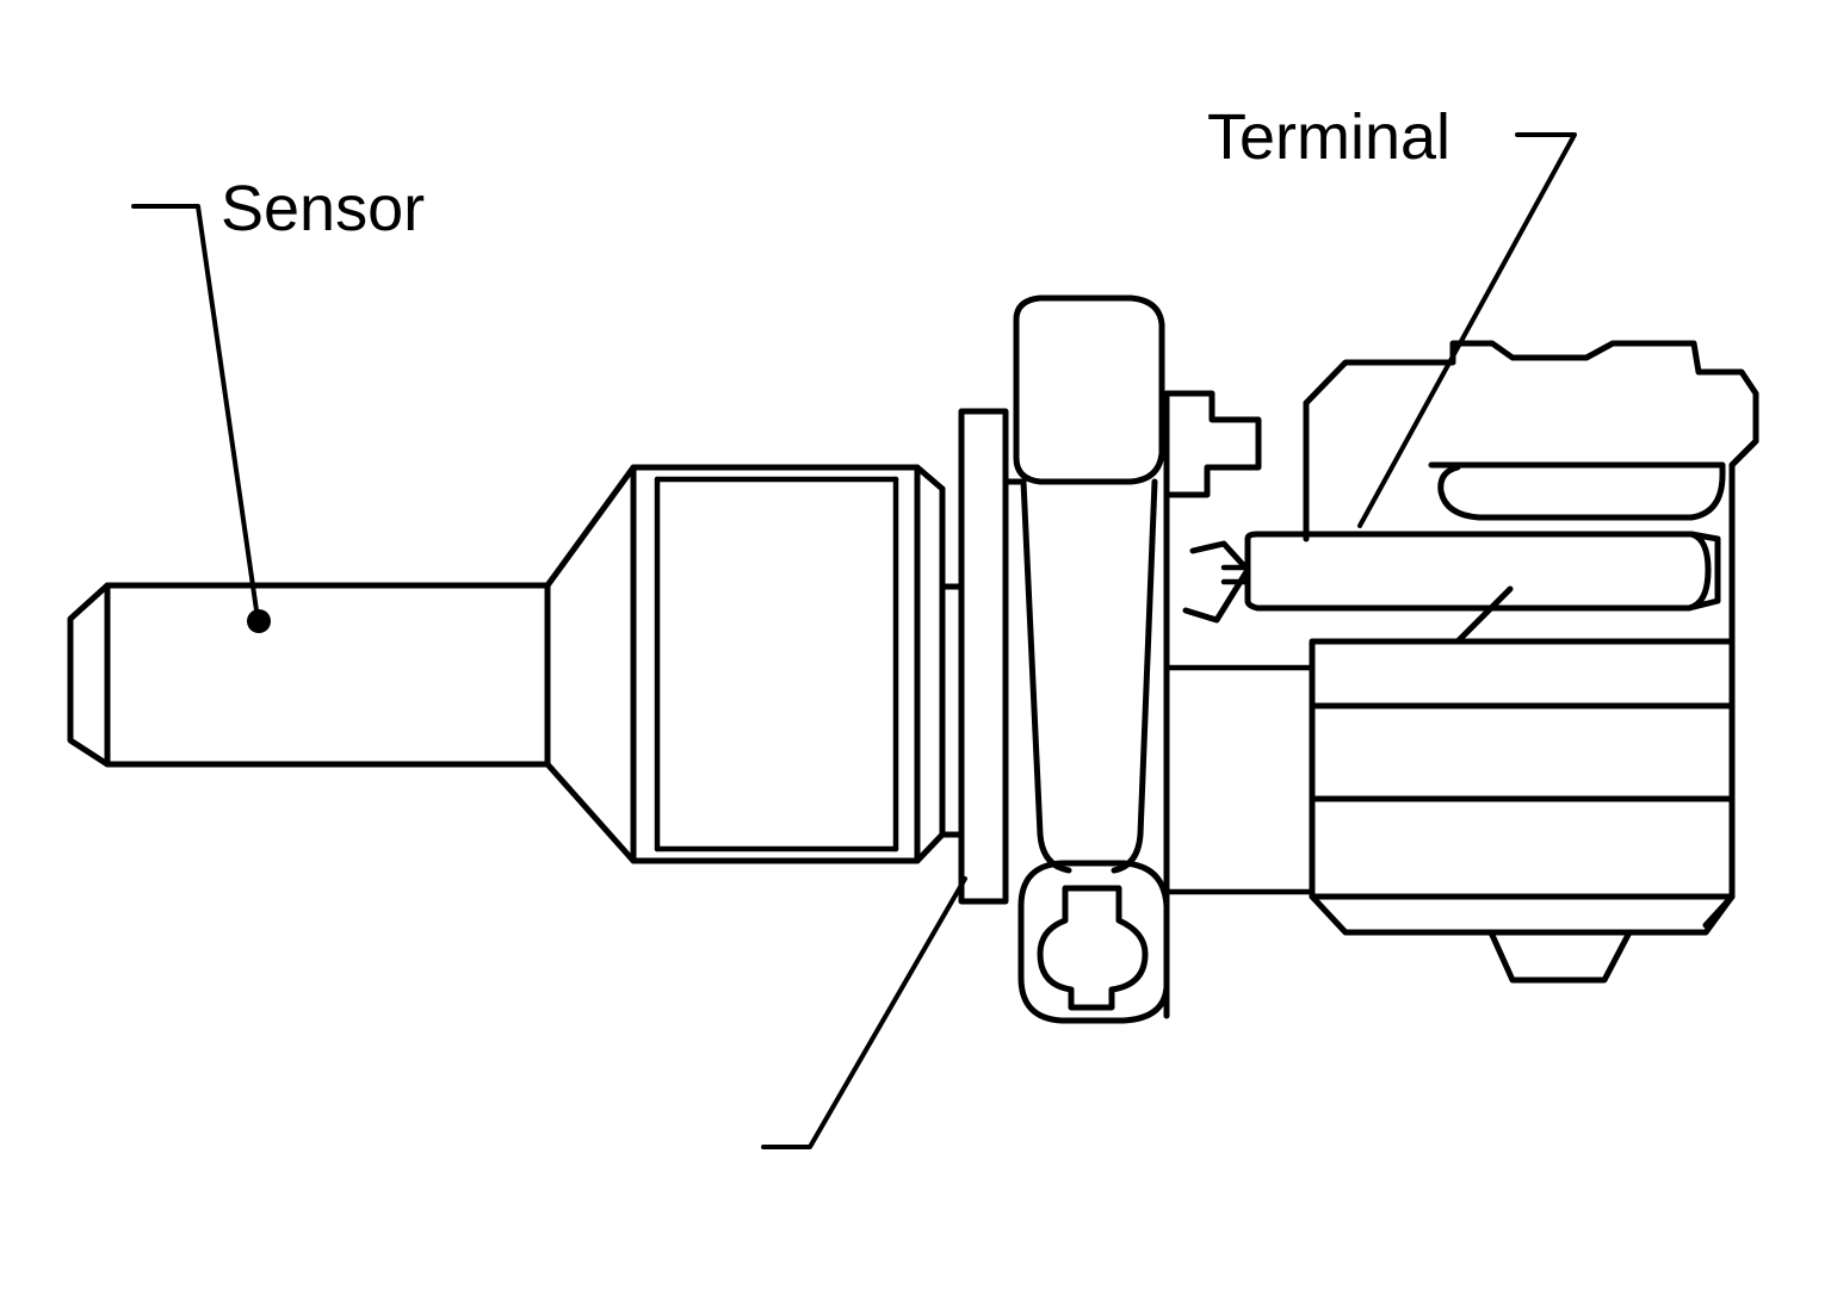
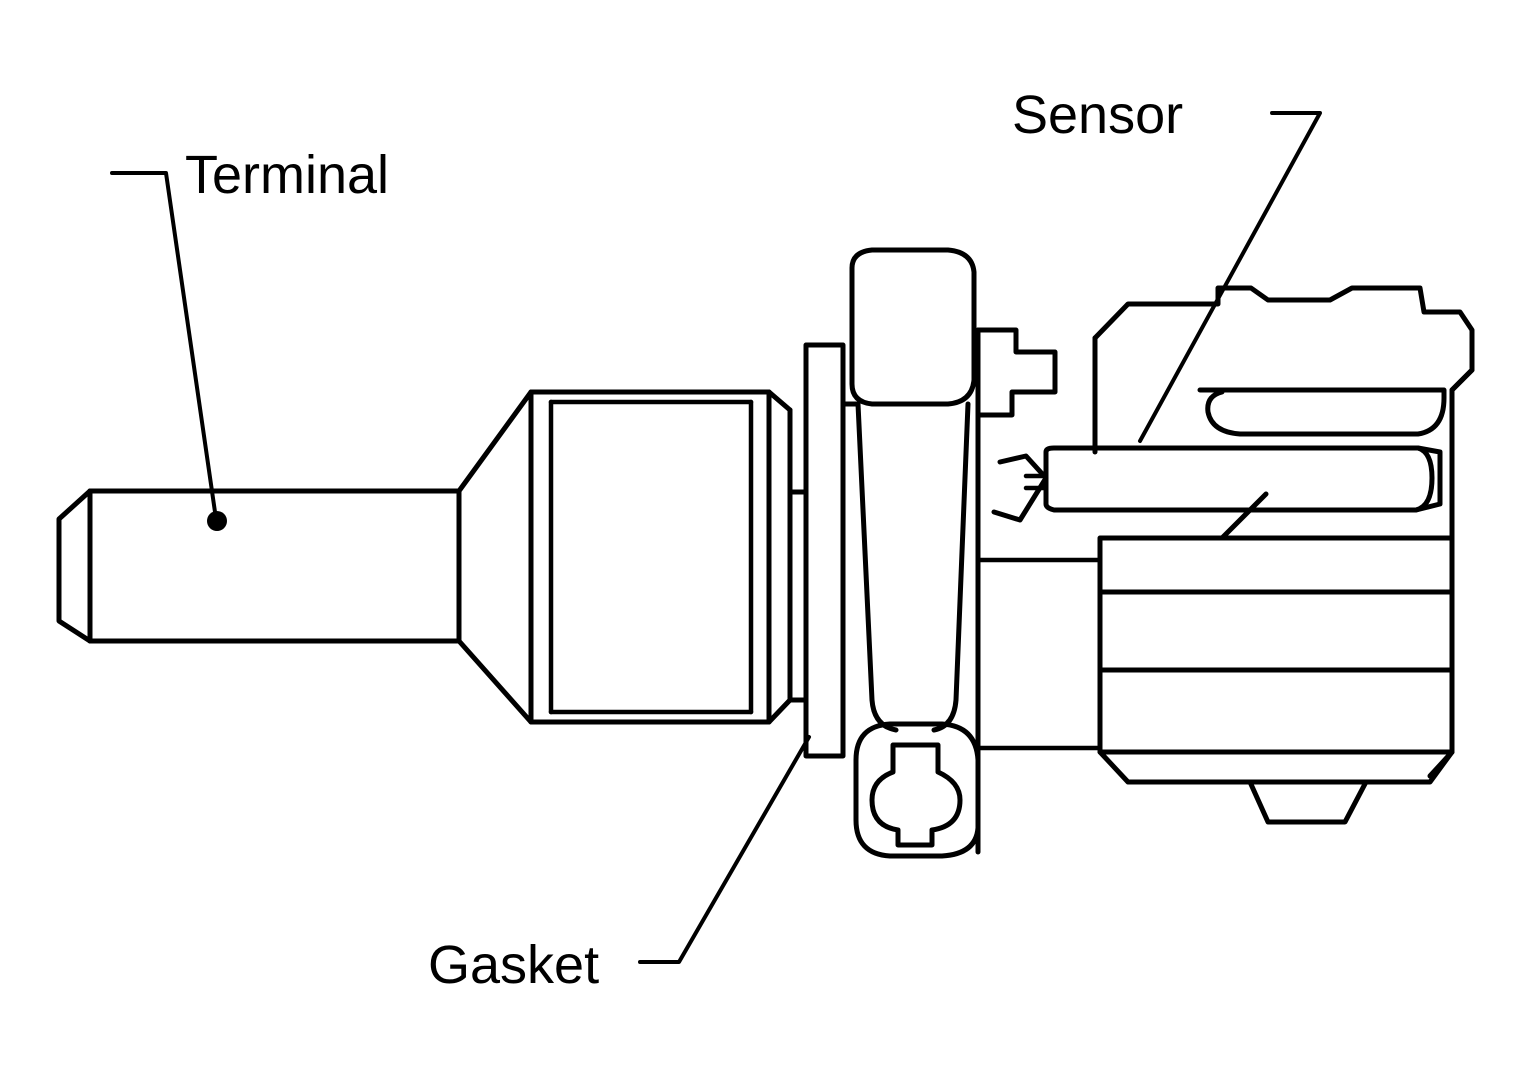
- Sensor
+ Terminal
+ Gasket
- Terminal
+ Sensor
